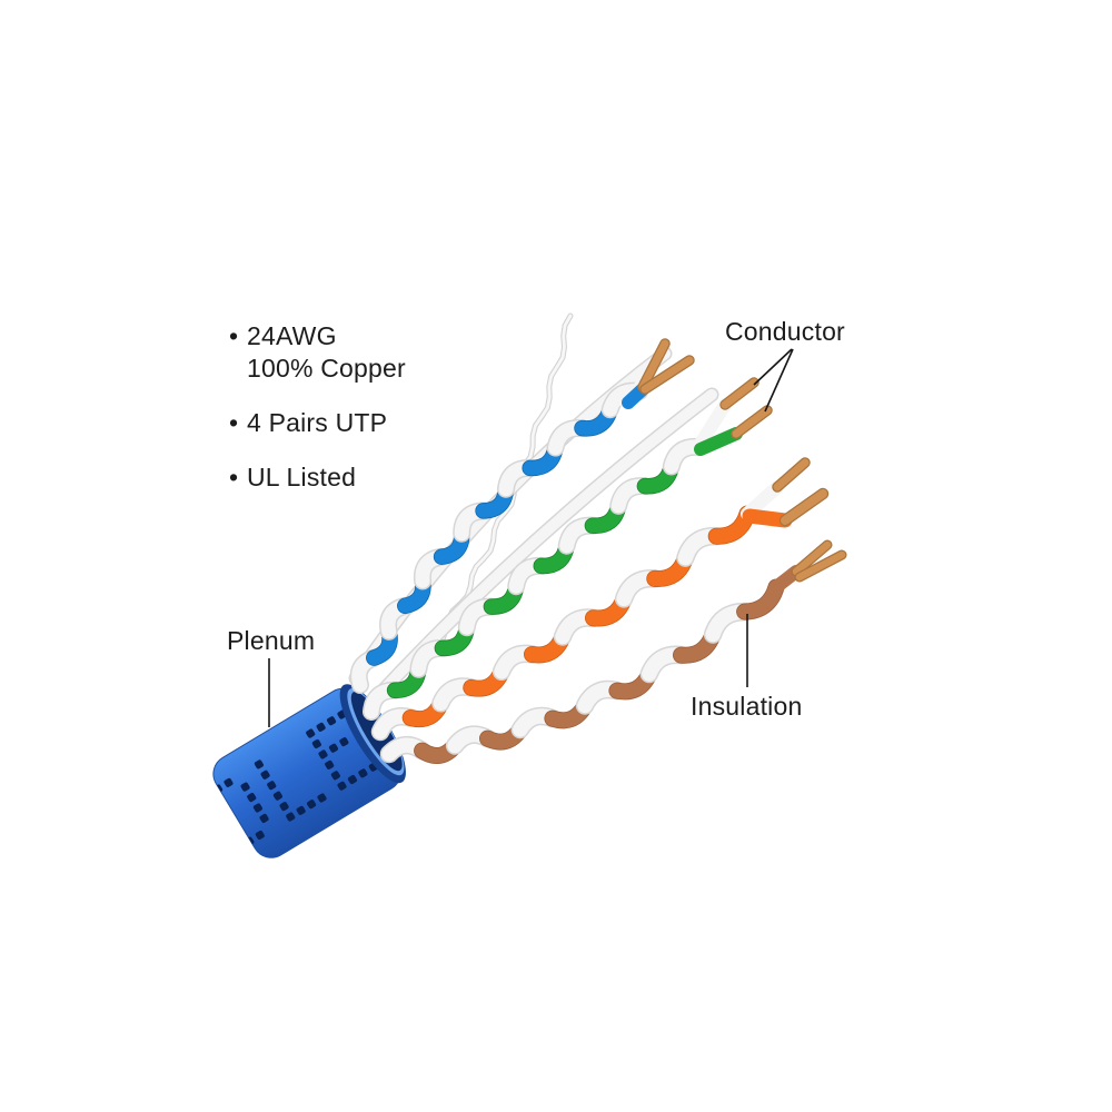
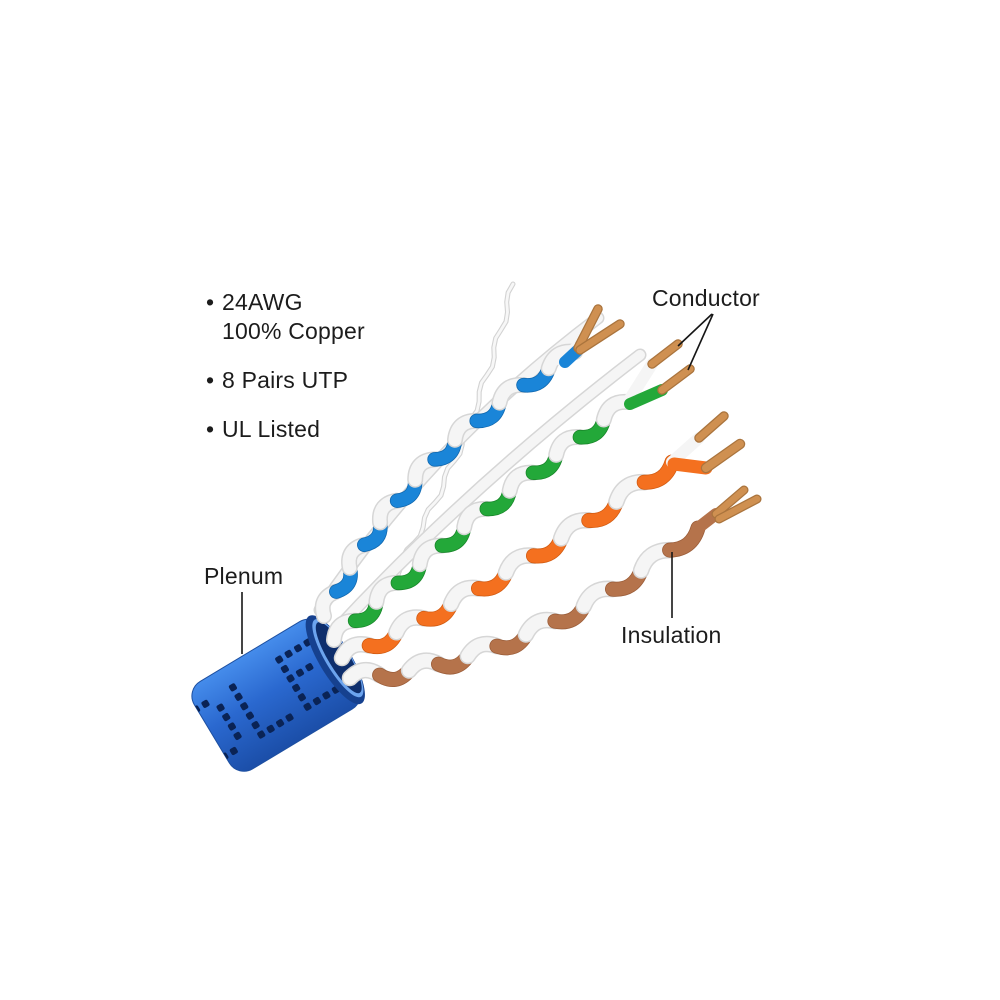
  •
  24AWG
  100% Copper
  •
- 4 Pairs UTP
+ 8 Pairs UTP
  •
  UL Listed
  Conductor
  Plenum
  Insulation
